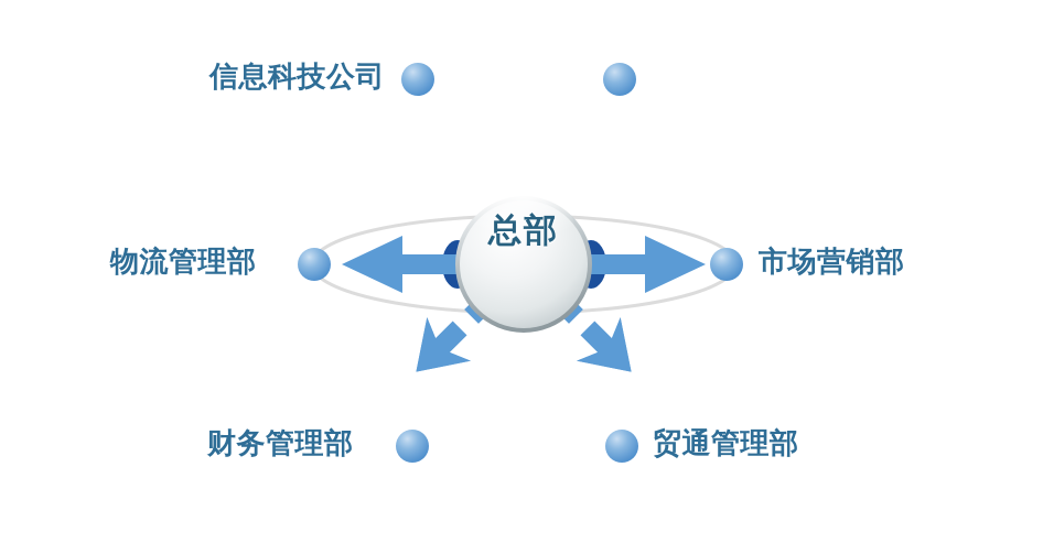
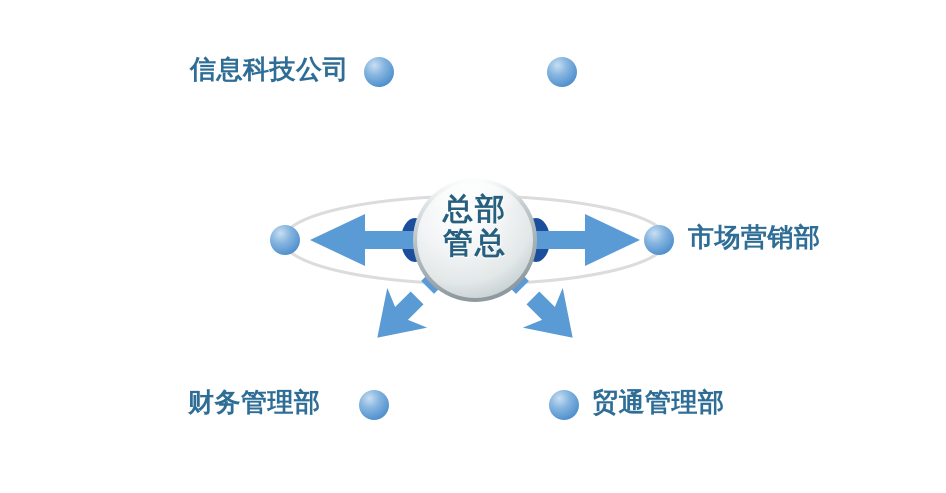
  总部
+ 管总
  信息科技公司
- 物流管理部
  市场营销部
  财务管理部
  贸通管理部
